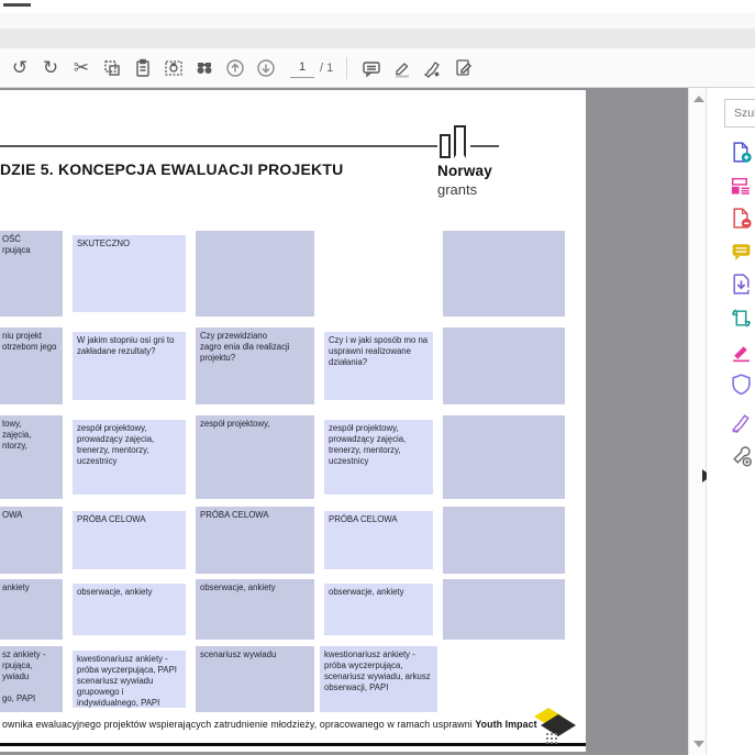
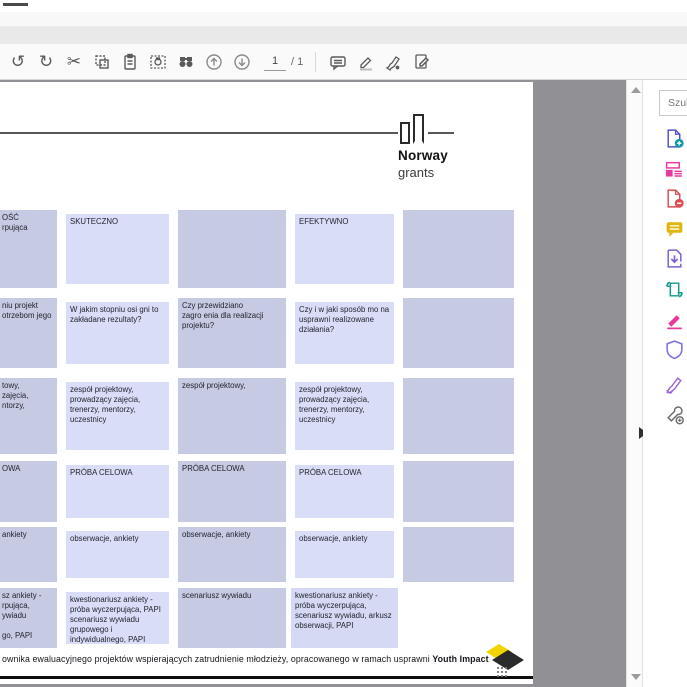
  ↺
  ↻
  ✂
  1
  / 1
  Norway
  grants
- DZIE 5. KONCEPCJA EWALUACJI PROJEKTU
  OŚĆ
  rpująca
  SKUTECZNO
+ EFEKTYWNO
  niu projekt
  otrzebom jego
  W jakim stopniu osi gni to
  zakładane rezultaty?
  Czy przewidziano
  zagro enia dla realizacji
  projektu?
  Czy i w jaki sposób mo na
  usprawni realizowane
  działania?
  towy,
  zajęcia,
  ntorzy,
  zespół projektowy,
  prowadzący zajęcia,
  trenerzy, mentorzy,
  uczestnicy
  zespół projektowy,
  zespół projektowy,
  prowadzący zajęcia,
  trenerzy, mentorzy,
  uczestnicy
  OWA
  PRÓBA CELOWA
  PRÓBA CELOWA
  PRÓBA CELOWA
  ankiety
  obserwacje, ankiety
  obserwacje, ankiety
  obserwacje, ankiety
  sz ankiety -
  rpująca,
  ywiadu
  go, PAPI
  kwestionariusz ankiety -
  próba wyczerpująca, PAPI
  scenariusz wywiadu
  grupowego i
  indywidualnego, PAPI
  scenariusz wywiadu
  kwestionariusz ankiety -
  próba wyczerpująca,
  scenariusz wywiadu, arkusz
  obserwacji, PAPI
  ownika ewaluacyjnego projektów wspierających zatrudnienie młodzieży, opracowanego w ramach usprawni Youth Impact
